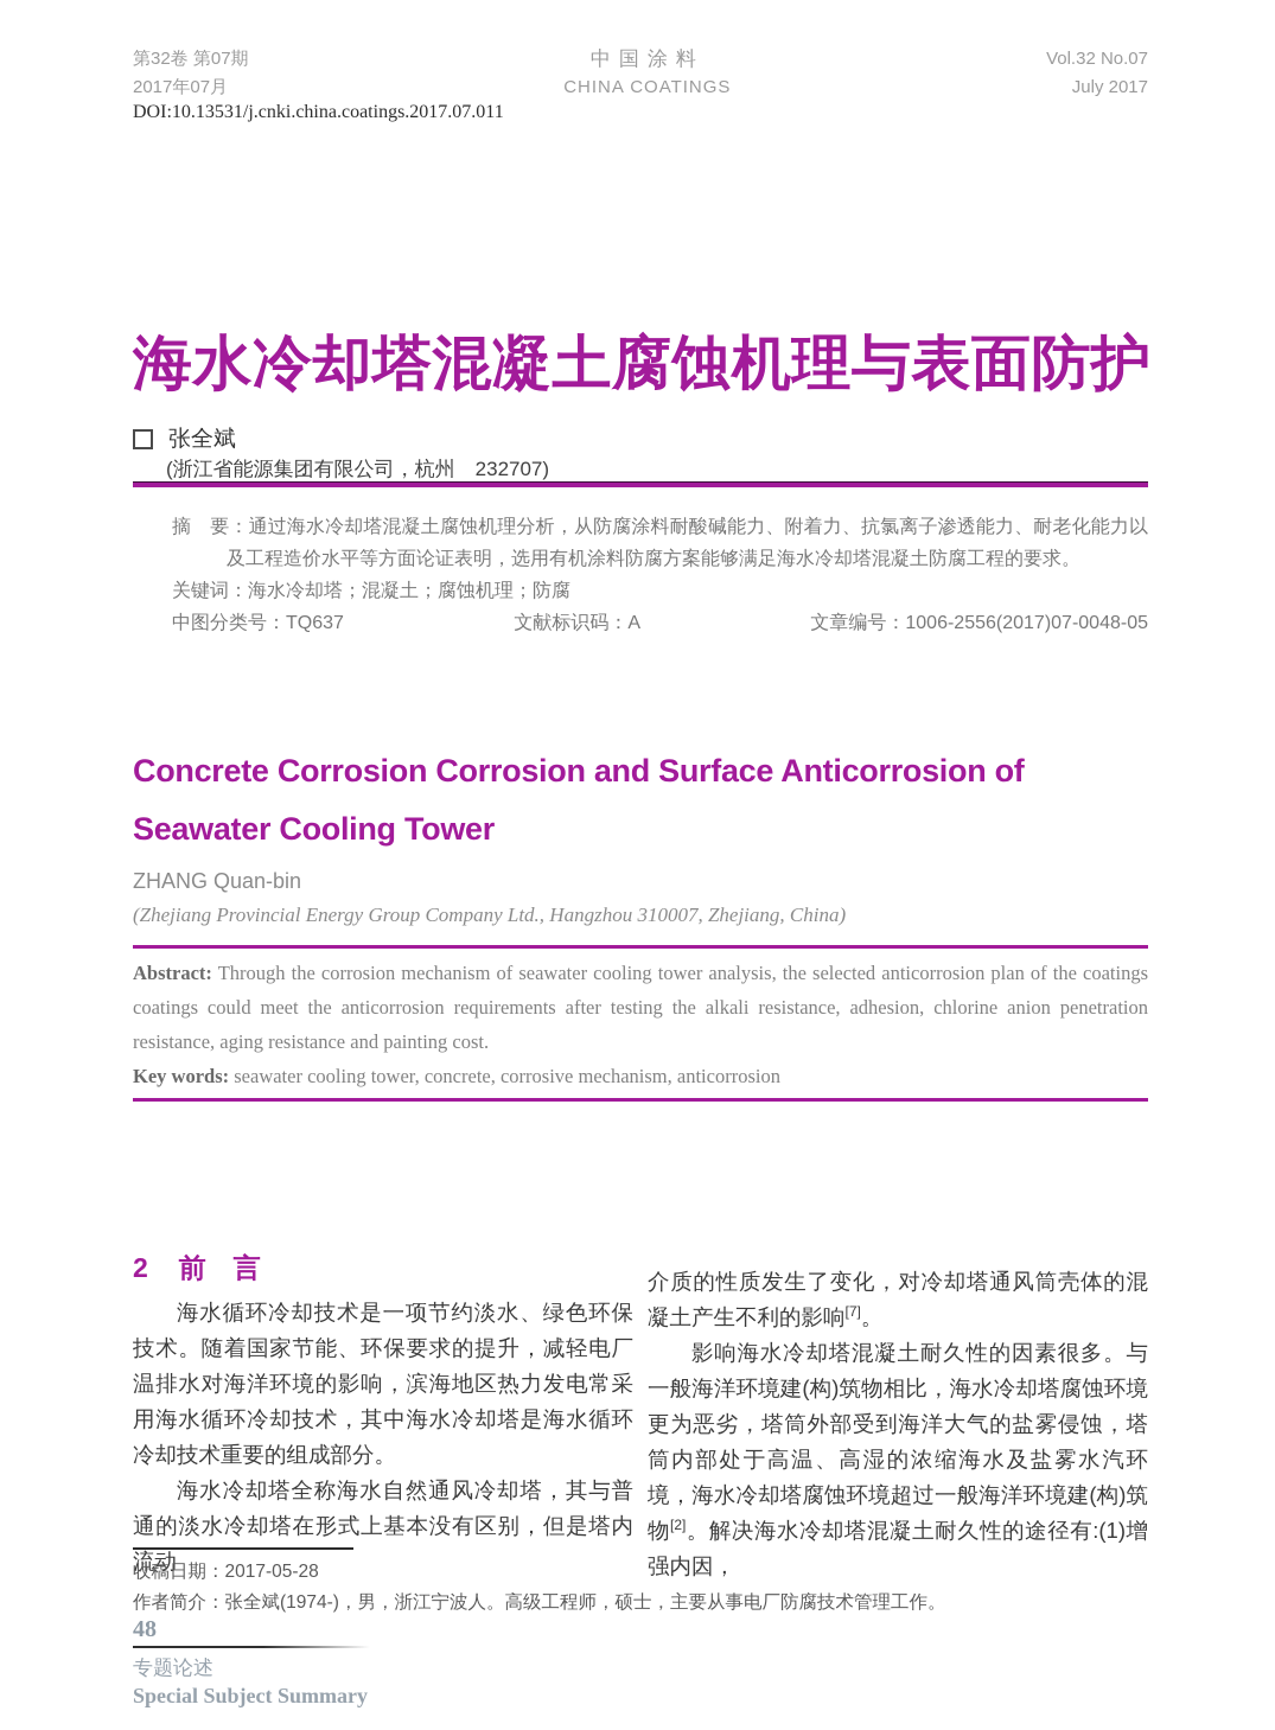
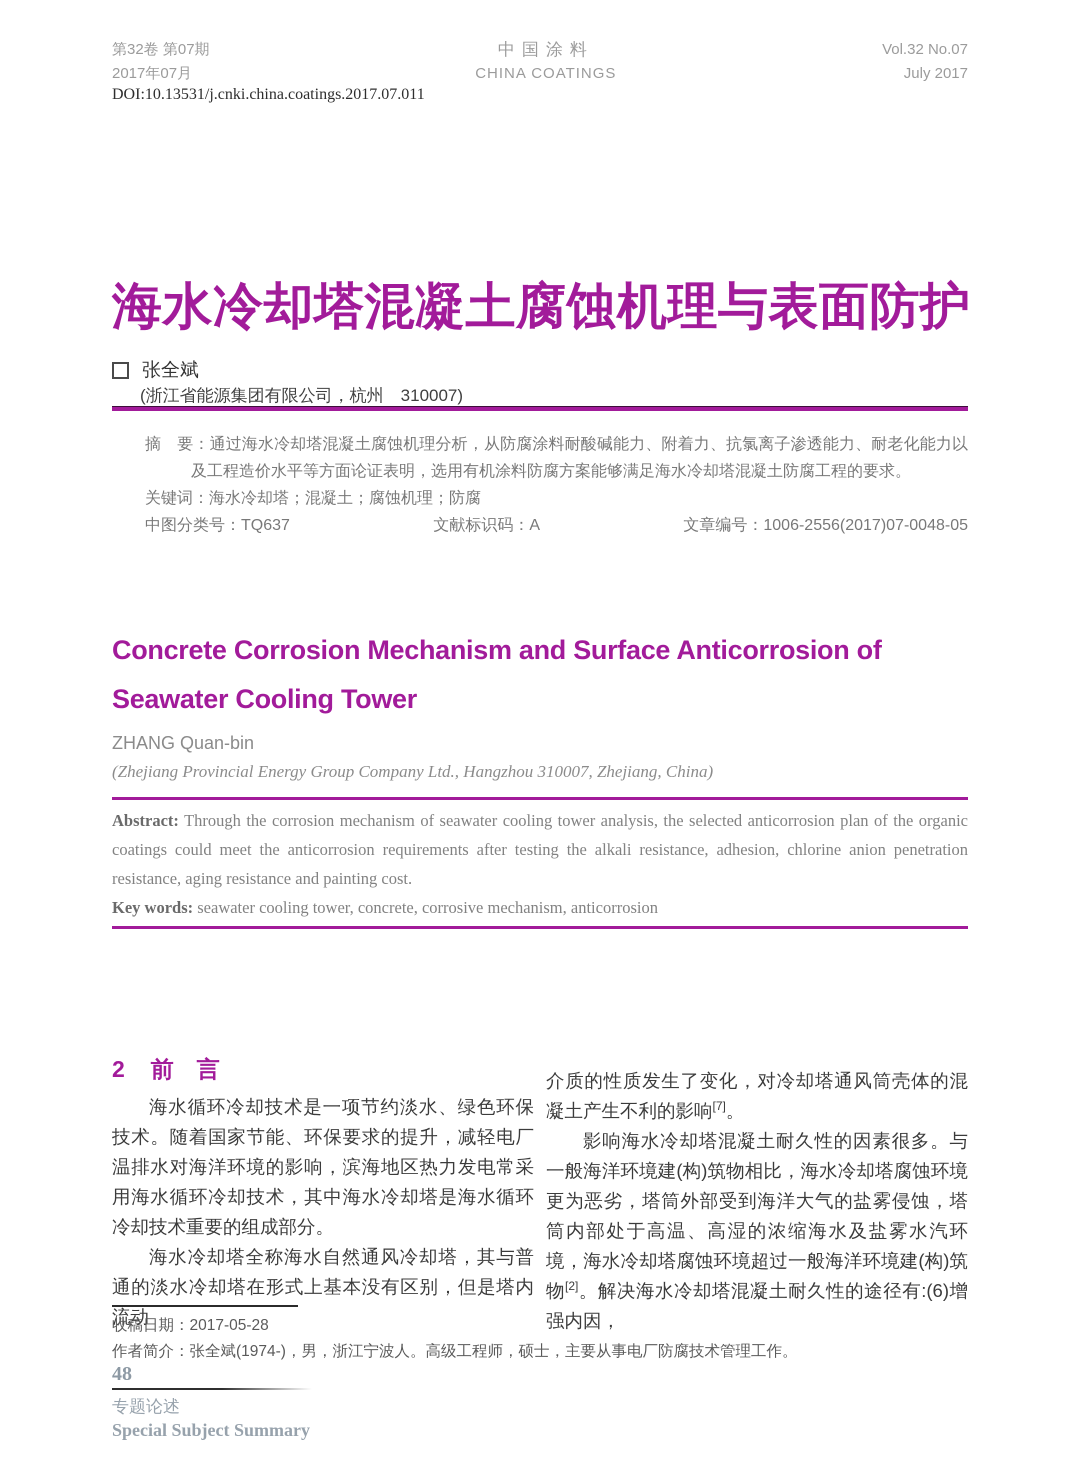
  第32卷 第07期
  2017年07月
  中国涂料
  CHINA COATINGS
  Vol.32 No.07
  July 2017
  DOI:10.13531/j.cnki.china.coatings.2017.07.011
  海水冷却塔混凝土腐蚀机理与表面防护
  张全斌
- (浙江省能源集团有限公司，杭州 232707)
+ (浙江省能源集团有限公司，杭州 310007)
  摘 要：通过海水冷却塔混凝土腐蚀机理分析，从防腐涂料耐酸碱能力、附着力、抗氯离子渗透能力、耐老化能力以及工程造价水平等方面论证表明，选用有机涂料防腐方案能够满足海水冷却塔混凝土防腐工程的要求。
  关键词：海水冷却塔；混凝土；腐蚀机理；防腐
  中图分类号：TQ637
  文献标识码：A
  文章编号：1006-2556(2017)07-0048-05
- Concrete Corrosion Corrosion and Surface Anticorrosion of Seawater Cooling Tower
+ Concrete Corrosion Mechanism and Surface Anticorrosion of Seawater Cooling Tower
  ZHANG Quan-bin
  (Zhejiang Provincial Energy Group Company Ltd., Hangzhou 310007, Zhejiang, China)
- Abstract: Through the corrosion mechanism of seawater cooling tower analysis, the selected anticorrosion plan of the coatings coatings could meet the anticorrosion requirements after testing the alkali resistance, adhesion, chlorine anion penetration resistance, aging resistance and painting cost.
+ Abstract: Through the corrosion mechanism of seawater cooling tower analysis, the selected anticorrosion plan of the organic coatings could meet the anticorrosion requirements after testing the alkali resistance, adhesion, chlorine anion penetration resistance, aging resistance and painting cost.
  Key words: seawater cooling tower, concrete, corrosive mechanism, anticorrosion
  2 前 言
  海水循环冷却技术是一项节约淡水、绿色环保技术。随着国家节能、环保要求的提升，减轻电厂温排水对海洋环境的影响，滨海地区热力发电常采用海水循环冷却技术，其中海水冷却塔是海水循环冷却技术重要的组成部分。
  海水冷却塔全称海水自然通风冷却塔，其与普通的淡水冷却塔在形式上基本没有区别，但是塔内流动
  介质的性质发生了变化，对冷却塔通风筒壳体的混凝土产生不利的影响[7]。
- 影响海水冷却塔混凝土耐久性的因素很多。与一般海洋环境建(构)筑物相比，海水冷却塔腐蚀环境更为恶劣，塔筒外部受到海洋大气的盐雾侵蚀，塔筒内部处于高温、高湿的浓缩海水及盐雾水汽环境，海水冷却塔腐蚀环境超过一般海洋环境建(构)筑物[2]。解决海水冷却塔混凝土耐久性的途径有:(1)增强内因，
+ 影响海水冷却塔混凝土耐久性的因素很多。与一般海洋环境建(构)筑物相比，海水冷却塔腐蚀环境更为恶劣，塔筒外部受到海洋大气的盐雾侵蚀，塔筒内部处于高温、高湿的浓缩海水及盐雾水汽环境，海水冷却塔腐蚀环境超过一般海洋环境建(构)筑物[2]。解决海水冷却塔混凝土耐久性的途径有:(6)增强内因，
  收稿日期：2017-05-28
  作者简介：张全斌(1974-)，男，浙江宁波人。高级工程师，硕士，主要从事电厂防腐技术管理工作。
  48
  专题论述
  Special Subject Summary
